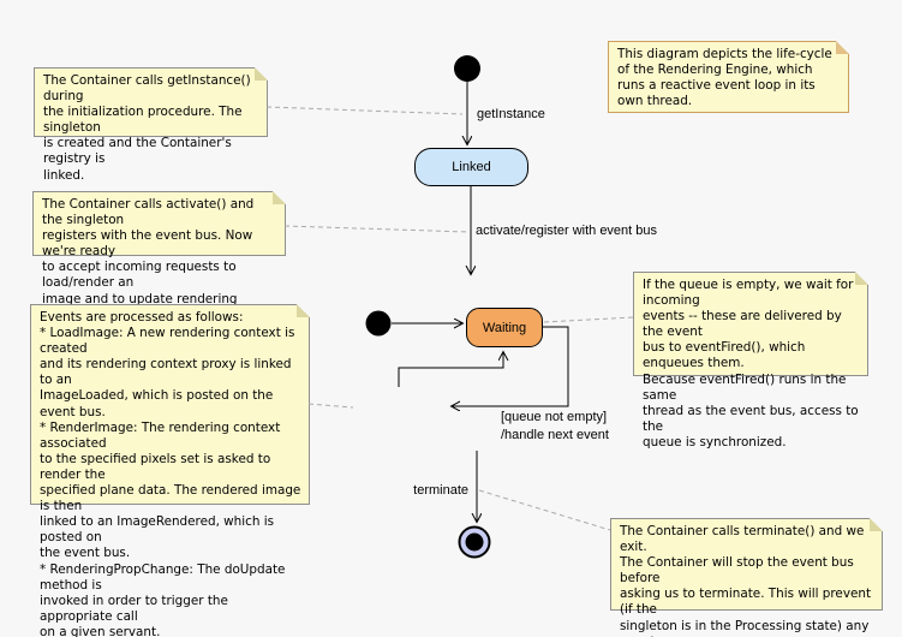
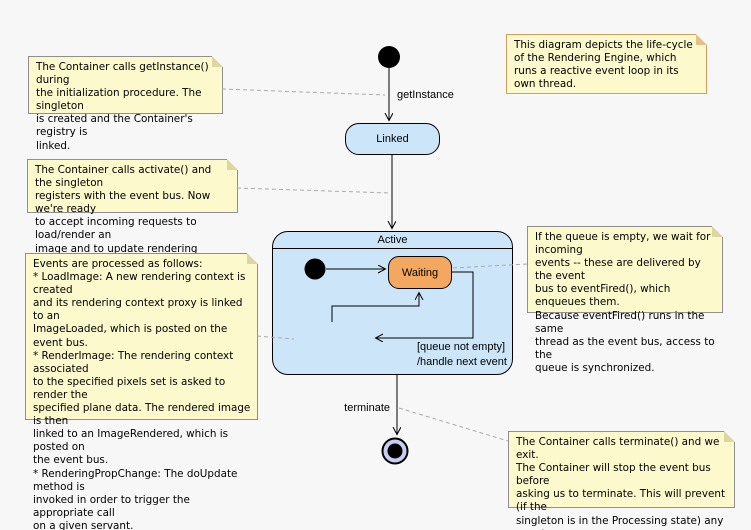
  The Container calls getInstance() during
  the initialization procedure. The singleton
  is created and the Container's registry is
  linked.
  This diagram depicts the life-cycle
  of the Rendering Engine, which
  runs a reactive event loop in its
  own thread.
  The Container calls activate() and the singleton
  registers with the event bus. Now we're ready
  to accept incoming requests to load/render an
  image and to update rendering
  Events are processed as follows:
  * LoadImage: A new rendering context is created
  and its rendering context proxy is linked to an
  ImageLoaded, which is posted on the event bus.
  * RenderImage: The rendering context associated
  to the specified pixels set is asked to render the
  specified plane data. The rendered image is then
  linked to an ImageRendered, which is posted on
  the event bus.
  * RenderingPropChange: The doUpdate method is
  invoked in order to trigger the appropriate call
  on a given servant.
  If the queue is empty, we wait for incoming
  events -- these are delivered by the event
  bus to eventFired(), which enqueues them.
  Because eventFired() runs in the same
  thread as the event bus, access to the
  queue is synchronized.
  The Container calls terminate() and we exit.
  The Container will stop the event bus before
  asking us to terminate. This will prevent (if the
  singleton is in the Processing state) any
  Linked
+ Active
  Waiting
  getInstance
- activate/register with event bus
  [queue not empty]
  /handle next event
  terminate
